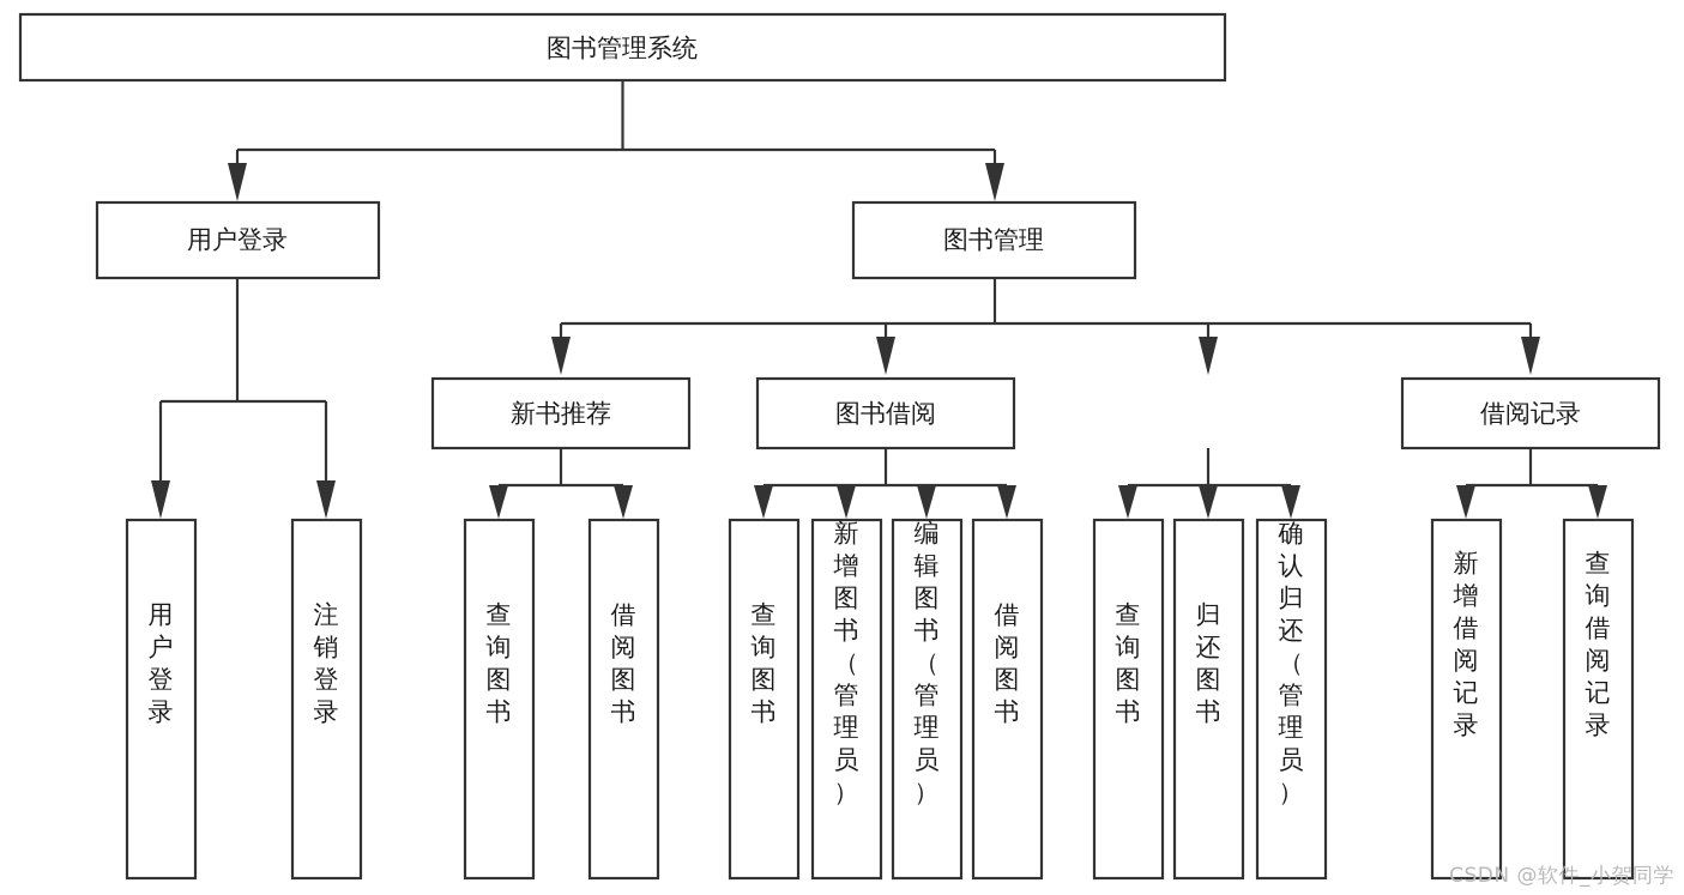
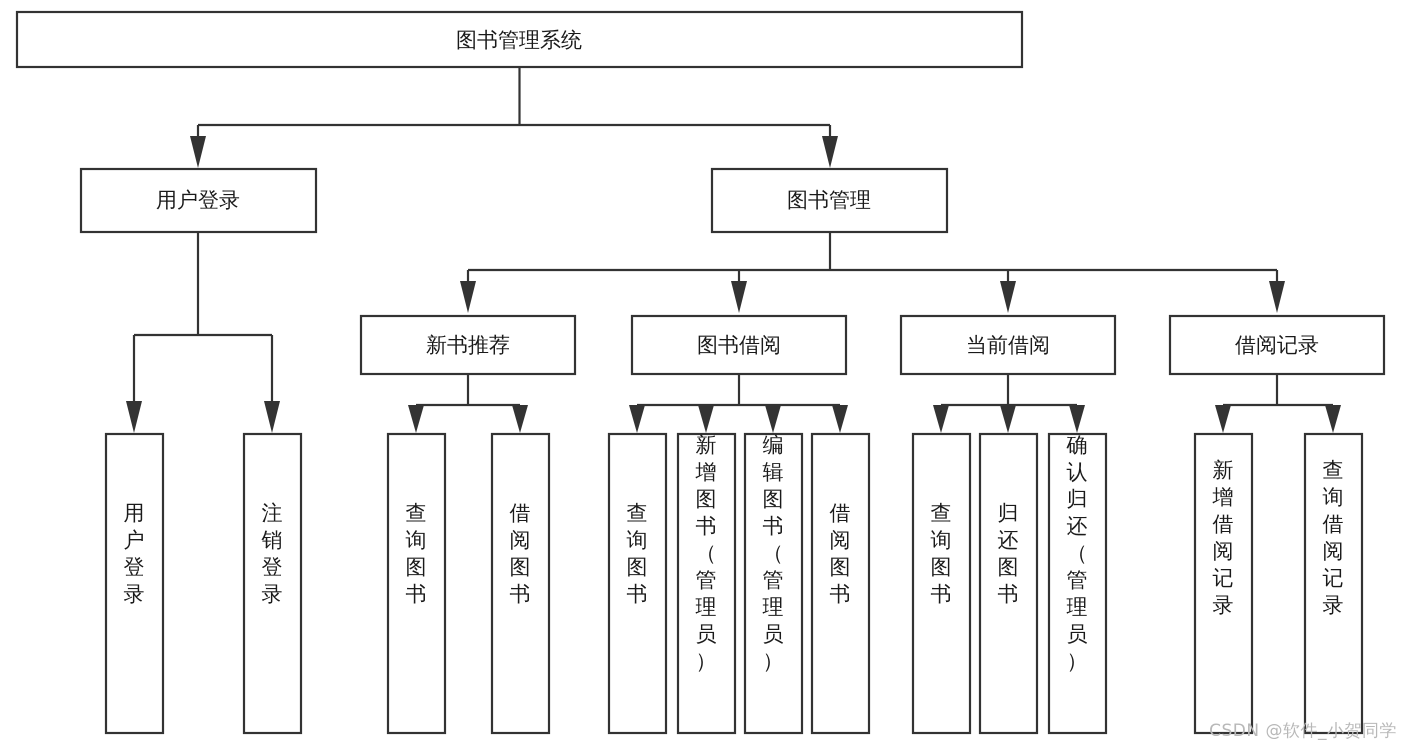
  图书管理系统
  用户登录
  图书管理
  新书推荐
  图书借阅
+ 当前借阅
  借阅记录
  用户登录
  注销登录
  查询图书
  借阅图书
  查询图书
  新增图书（管理员）
  编辑图书（管理员）
  借阅图书
  查询图书
  归还图书
  确认归还（管理员）
  新增借阅记录
  查询借阅记录
  CSDN @软件_小贺同学
